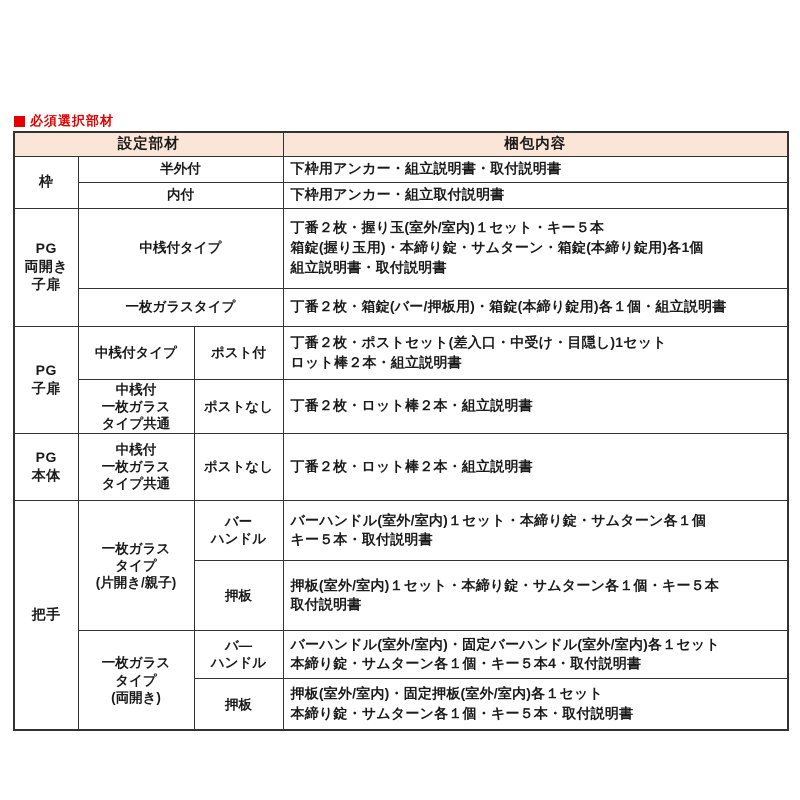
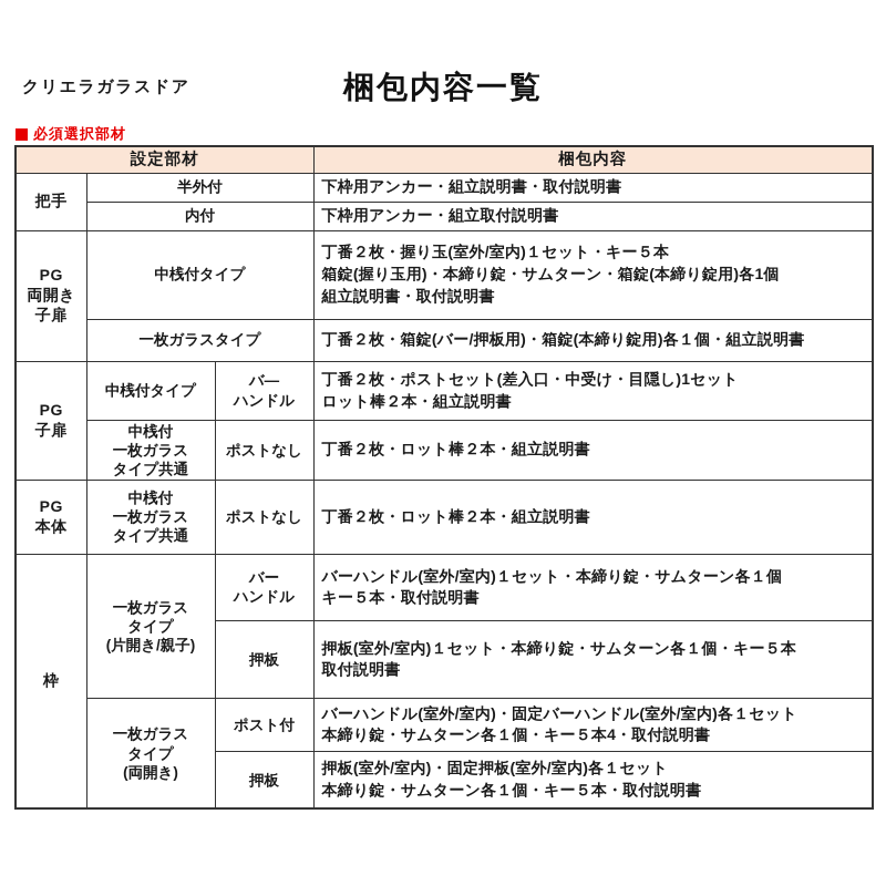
+ クリエラガラスドア
+ 梱包内容一覧
  必須選択部材
  設定部材	梱包内容
- 枠	半外付	下枠用アンカー・組立説明書・取付説明書
+ 把手	半外付	下枠用アンカー・組立説明書・取付説明書
  内付	下枠用アンカー・組立取付説明書
  PG 両開き 子扉	中桟付タイプ	丁番２枚・握り玉(室外/室内)１セット・キー５本 箱錠(握り玉用)・本締り錠・サムターン・箱錠(本締り錠用)各1個 組立説明書・取付説明書
  一枚ガラスタイプ	丁番２枚・箱錠(バー/押板用)・箱錠(本締り錠用)各１個・組立説明書
- PG 子扉	中桟付タイプ	ポスト付	丁番２枚・ポストセット(差入口・中受け・目隠し)1セット ロット棒２本・組立説明書
+ PG 子扉	中桟付タイプ	バ― ハンドル	丁番２枚・ポストセット(差入口・中受け・目隠し)1セット ロット棒２本・組立説明書
  中桟付 一枚ガラス タイプ共通	ポストなし	丁番２枚・ロット棒２本・組立説明書
  PG 本体	中桟付 一枚ガラス タイプ共通	ポストなし	丁番２枚・ロット棒２本・組立説明書
- 把手	一枚ガラス タイプ (片開き/親子)	バー ハンドル	バーハンドル(室外/室内)１セット・本締り錠・サムターン各１個 キー５本・取付説明書
+ 枠	一枚ガラス タイプ (片開き/親子)	バー ハンドル	バーハンドル(室外/室内)１セット・本締り錠・サムターン各１個 キー５本・取付説明書
  押板	押板(室外/室内)１セット・本締り錠・サムターン各１個・キー５本 取付説明書
- 一枚ガラス タイプ (両開き)	バ― ハンドル	バーハンドル(室外/室内)・固定バーハンドル(室外/室内)各１セット 本締り錠・サムターン各１個・キー５本4・取付説明書
+ 一枚ガラス タイプ (両開き)	ポスト付	バーハンドル(室外/室内)・固定バーハンドル(室外/室内)各１セット 本締り錠・サムターン各１個・キー５本4・取付説明書
  押板	押板(室外/室内)・固定押板(室外/室内)各１セット 本締り錠・サムターン各１個・キー５本・取付説明書
